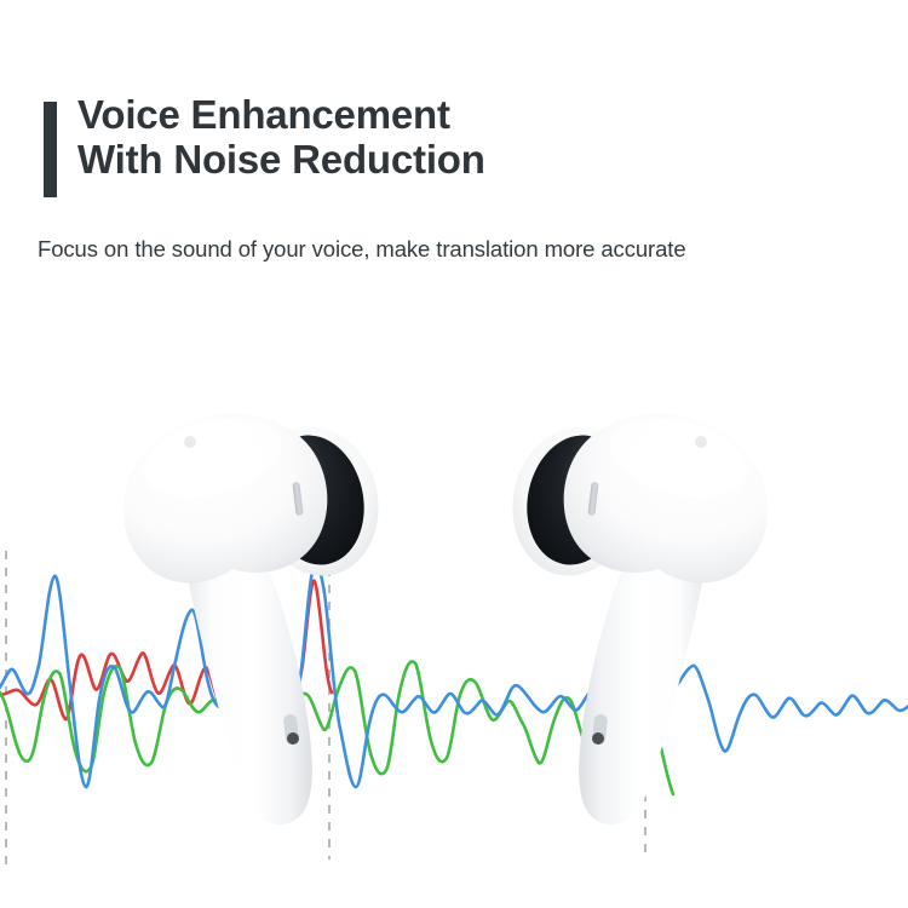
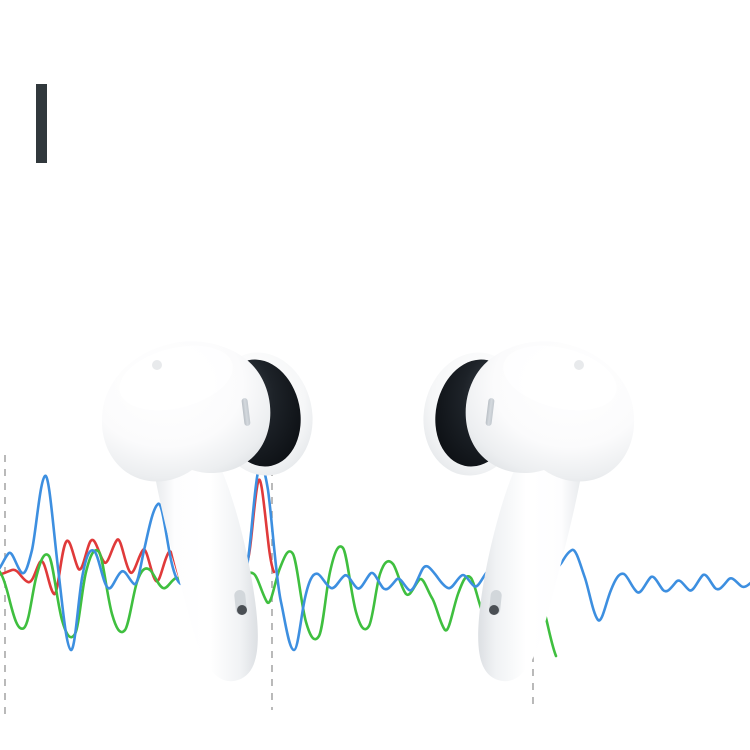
- Voice Enhancement
- With Noise Reduction
- Focus on the sound of your voice, make translation more accurate
